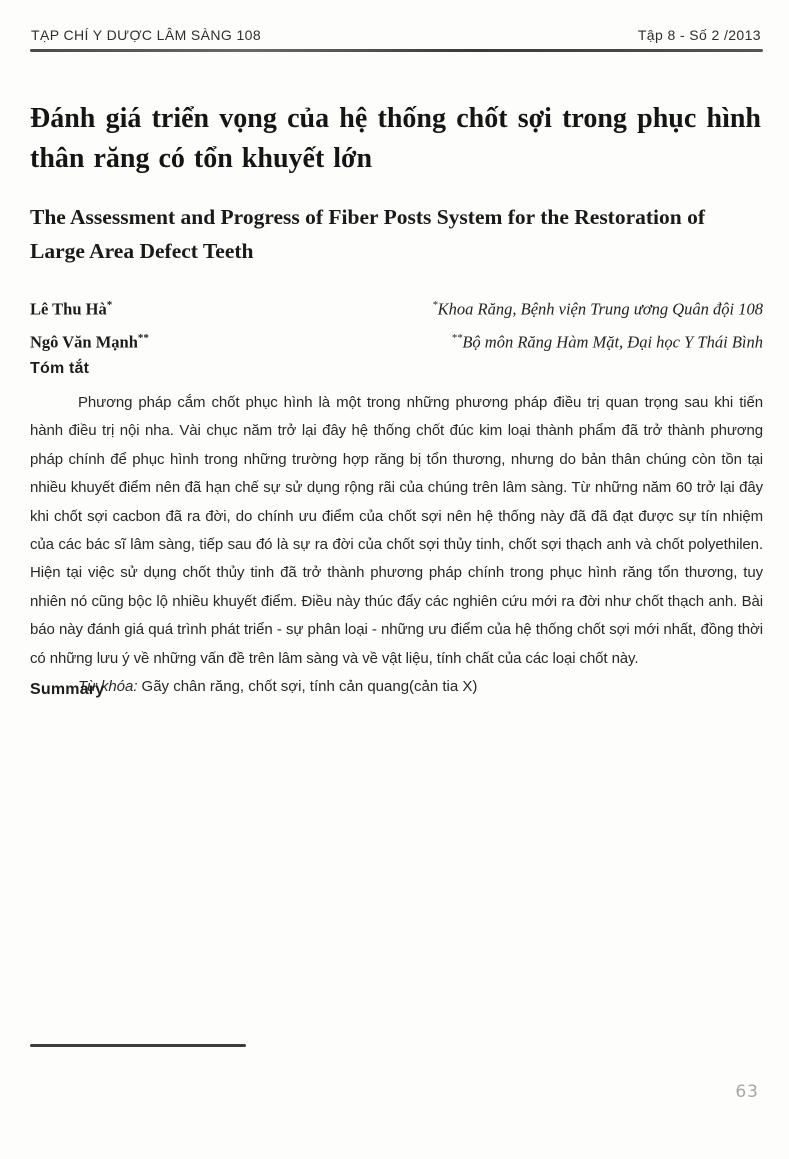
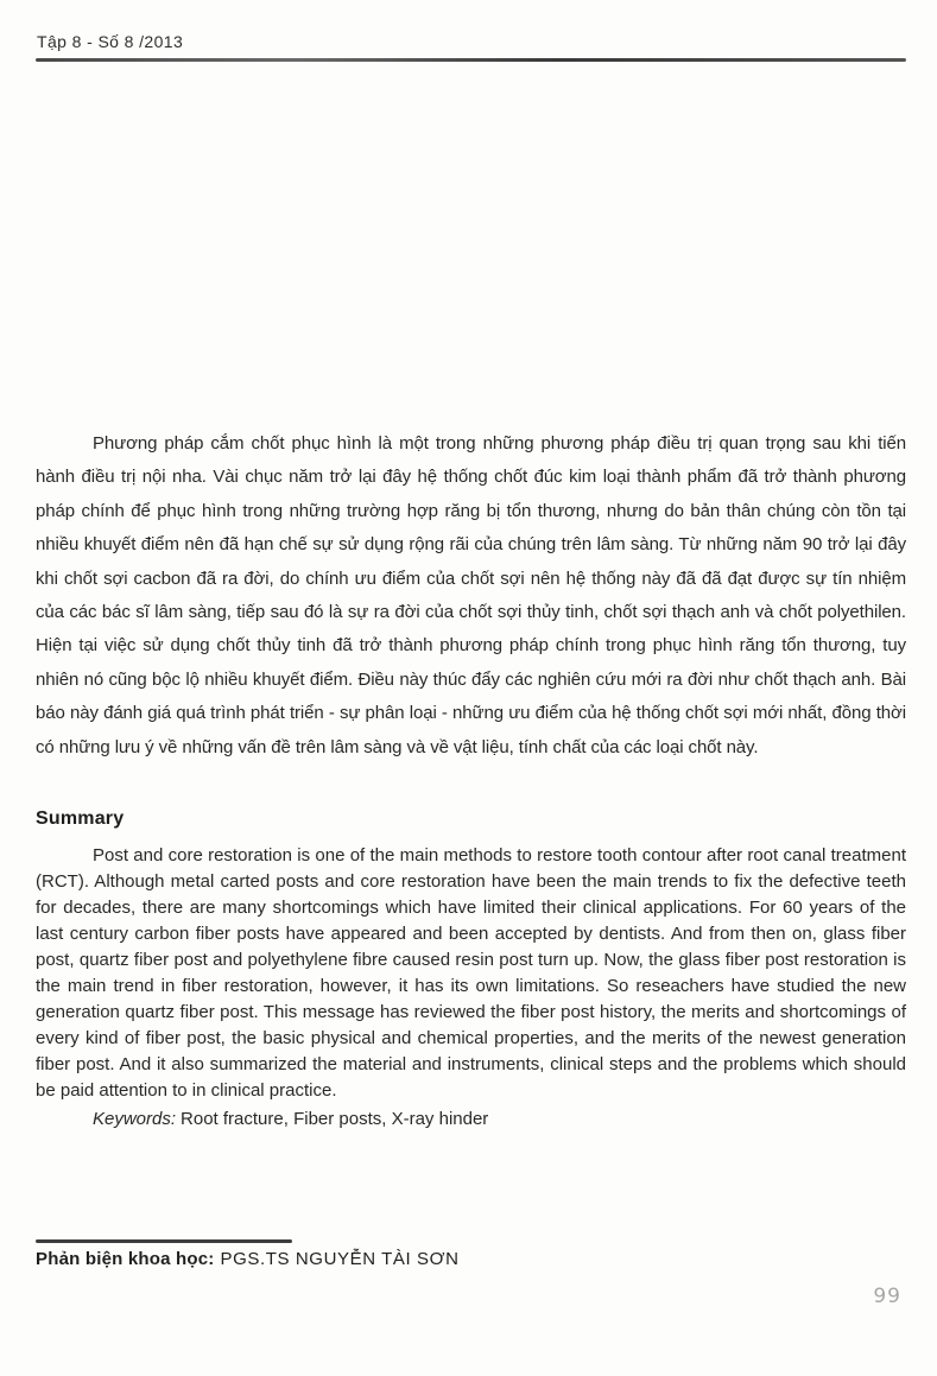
- TẠP CHÍ Y DƯỢC LÂM SÀNG 108
- Tập 8 - Số 2 /2013
+ Tập 8 - Số 8 /2013
- Đánh giá triển vọng của hệ thống chốt sợi trong phục hình thân răng có tổn khuyết lớn
- The Assessment and Progress of Fiber Posts System for the Restoration of Large Area Defect Teeth
- Lê Thu Hà*
- Ngô Văn Mạnh**
- *Khoa Răng, Bệnh viện Trung ương Quân đội 108
- **Bộ môn Răng Hàm Mặt, Đại học Y Thái Bình
- Tóm tắt
- Phương pháp cắm chốt phục hình là một trong những phương pháp điều trị quan trọng sau khi tiến hành điều trị nội nha. Vài chục năm trở lại đây hệ thống chốt đúc kim loại thành phẩm đã trở thành phương pháp chính để phục hình trong những trường hợp răng bị tổn thương, nhưng do bản thân chúng còn tồn tại nhiều khuyết điểm nên đã hạn chế sự sử dụng rộng rãi của chúng trên lâm sàng. Từ những năm 60 trở lại đây khi chốt sợi cacbon đã ra đời, do chính ưu điểm của chốt sợi nên hệ thống này đã đã đạt được sự tín nhiệm của các bác sĩ lâm sàng, tiếp sau đó là sự ra đời của chốt sợi thủy tinh, chốt sợi thạch anh và chốt polyethilen. Hiện tại việc sử dụng chốt thủy tinh đã trở thành phương pháp chính trong phục hình răng tổn thương, tuy nhiên nó cũng bộc lộ nhiều khuyết điểm. Điều này thúc đẩy các nghiên cứu mới ra đời như chốt thạch anh. Bài báo này đánh giá quá trình phát triển - sự phân loại - những ưu điểm của hệ thống chốt sợi mới nhất, đồng thời có những lưu ý về những vấn đề trên lâm sàng và về vật liệu, tính chất của các loại chốt này.
+ Phương pháp cắm chốt phục hình là một trong những phương pháp điều trị quan trọng sau khi tiến hành điều trị nội nha. Vài chục năm trở lại đây hệ thống chốt đúc kim loại thành phẩm đã trở thành phương pháp chính để phục hình trong những trường hợp răng bị tổn thương, nhưng do bản thân chúng còn tồn tại nhiều khuyết điểm nên đã hạn chế sự sử dụng rộng rãi của chúng trên lâm sàng. Từ những năm 90 trở lại đây khi chốt sợi cacbon đã ra đời, do chính ưu điểm của chốt sợi nên hệ thống này đã đã đạt được sự tín nhiệm của các bác sĩ lâm sàng, tiếp sau đó là sự ra đời của chốt sợi thủy tinh, chốt sợi thạch anh và chốt polyethilen. Hiện tại việc sử dụng chốt thủy tinh đã trở thành phương pháp chính trong phục hình răng tổn thương, tuy nhiên nó cũng bộc lộ nhiều khuyết điểm. Điều này thúc đẩy các nghiên cứu mới ra đời như chốt thạch anh. Bài báo này đánh giá quá trình phát triển - sự phân loại - những ưu điểm của hệ thống chốt sợi mới nhất, đồng thời có những lưu ý về những vấn đề trên lâm sàng và về vật liệu, tính chất của các loại chốt này.
- Từ khóa: Gãy chân răng, chốt sợi, tính cản quang(cản tia X)
  Summary
+ Post and core restoration is one of the main methods to restore tooth contour after root canal treatment (RCT). Although metal carted posts and core restoration have been the main trends to fix the defective teeth for decades, there are many shortcomings which have limited their clinical applications. For 60 years of the last century carbon fiber posts have appeared and been accepted by dentists. And from then on, glass fiber post, quartz fiber post and polyethylene fibre caused resin post turn up. Now, the glass fiber post restoration is the main trend in fiber restoration, however, it has its own limitations. So reseachers have studied the new generation quartz fiber post. This message has reviewed the fiber post history, the merits and shortcomings of every kind of fiber post, the basic physical and chemical properties, and the merits of the newest generation fiber post. And it also summarized the material and instruments, clinical steps and the problems which should be paid attention to in clinical practice.
+ Keywords: Root fracture, Fiber posts, X-ray hinder
+ Phản biện khoa học: PGS.TS NGUYỄN TÀI SƠN
- 63
+ 99
